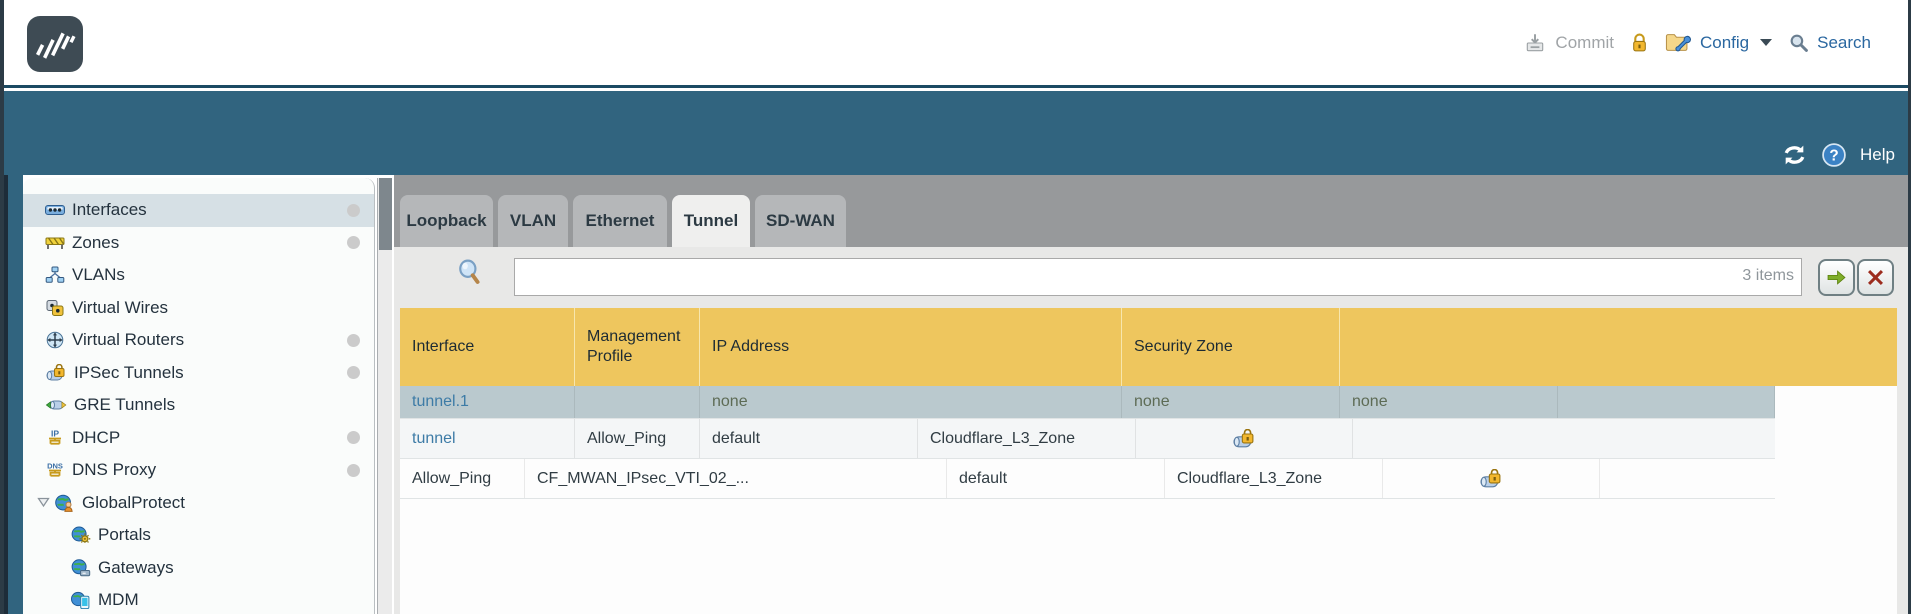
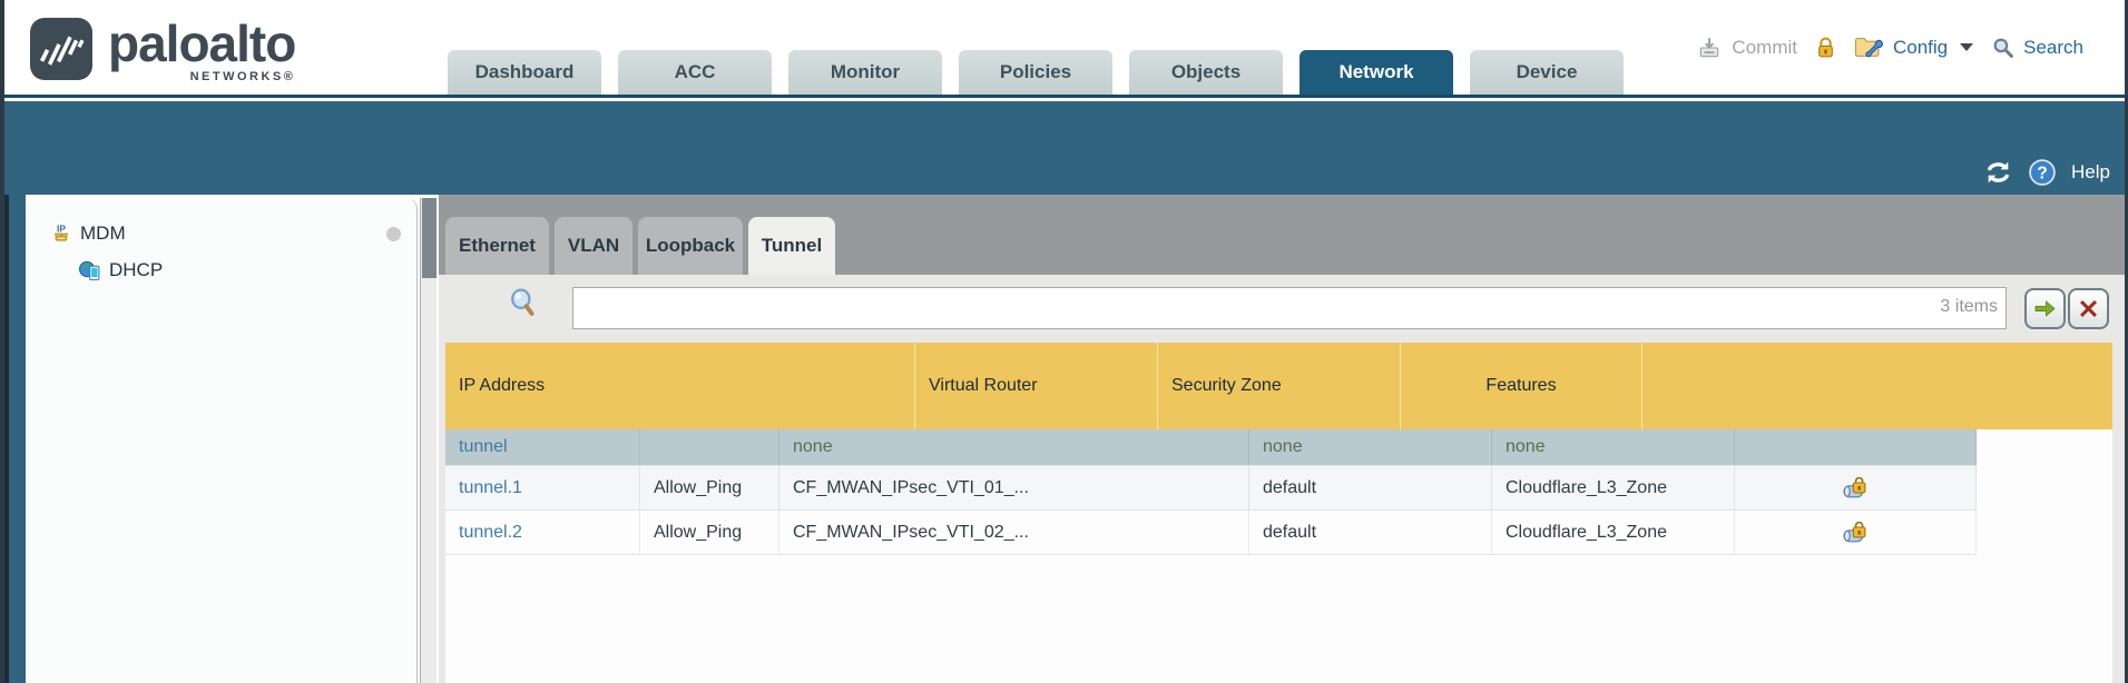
+ paloalto
+ NETWORKS®
+ Dashboard
+ ACC
+ Monitor
+ Policies
+ Objects
+ Network
+ Device
  Commit
  Config
  Search
  ?
  Help
- Interfaces
- Zones
- VLANs
- Virtual Wires
- Virtual Routers
- IPSec Tunnels
- GRE Tunnels
  IP
- DHCP
+ MDM
- DNS
- DNS Proxy
- GlobalProtect
- Portals
- Gateways
- MDM
+ DHCP
- Loopback
+ Ethernet
  VLAN
- Ethernet
+ Loopback
  Tunnel
- SD-WAN
  3 items
- Interface
- Management Profile
  IP Address
+ Virtual Router
  Security Zone
+ Features
- tunnel.1
+ tunnel
  none
  none
  none
- tunnel
+ tunnel.1
  Allow_Ping
+ CF_MWAN_IPsec_VTI_01_...
  default
  Cloudflare_L3_Zone
+ tunnel.2
  Allow_Ping
  CF_MWAN_IPsec_VTI_02_...
  default
  Cloudflare_L3_Zone
